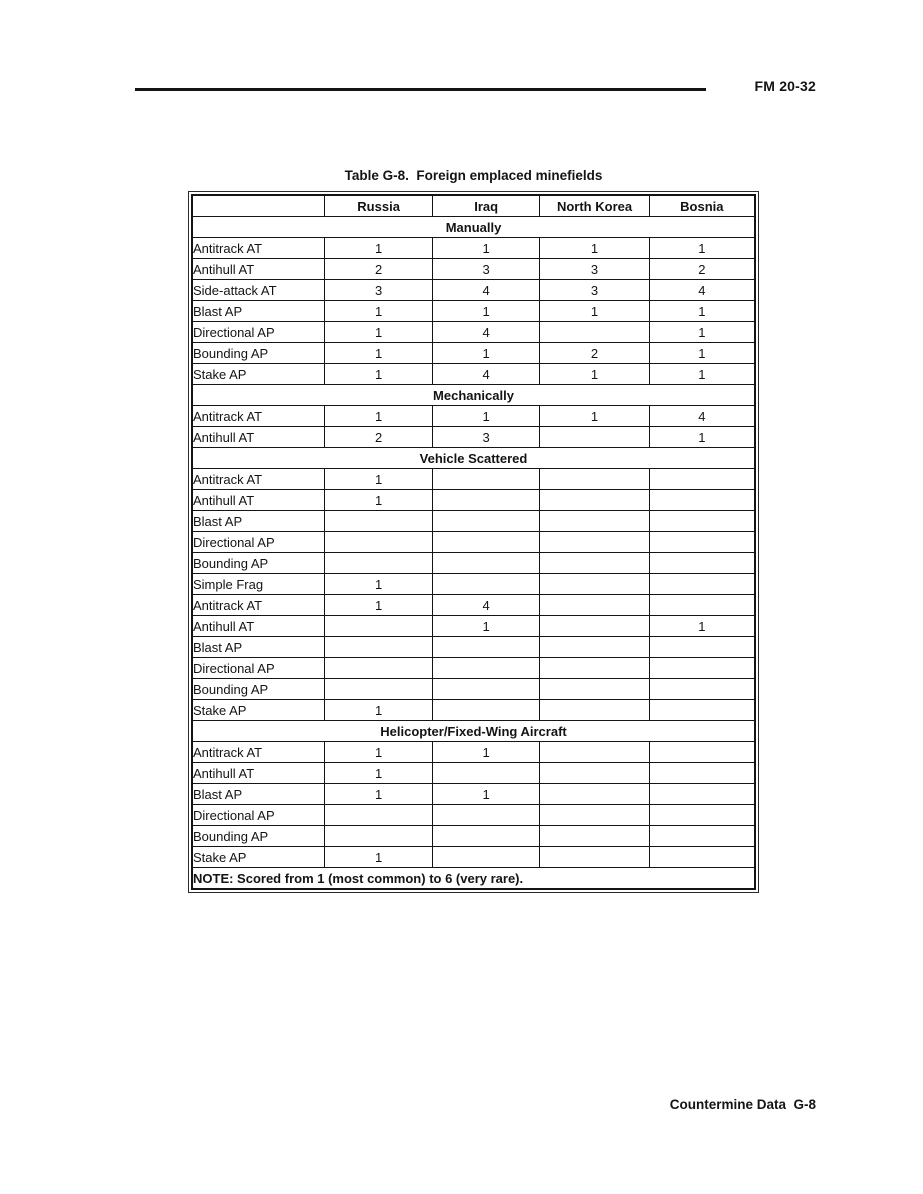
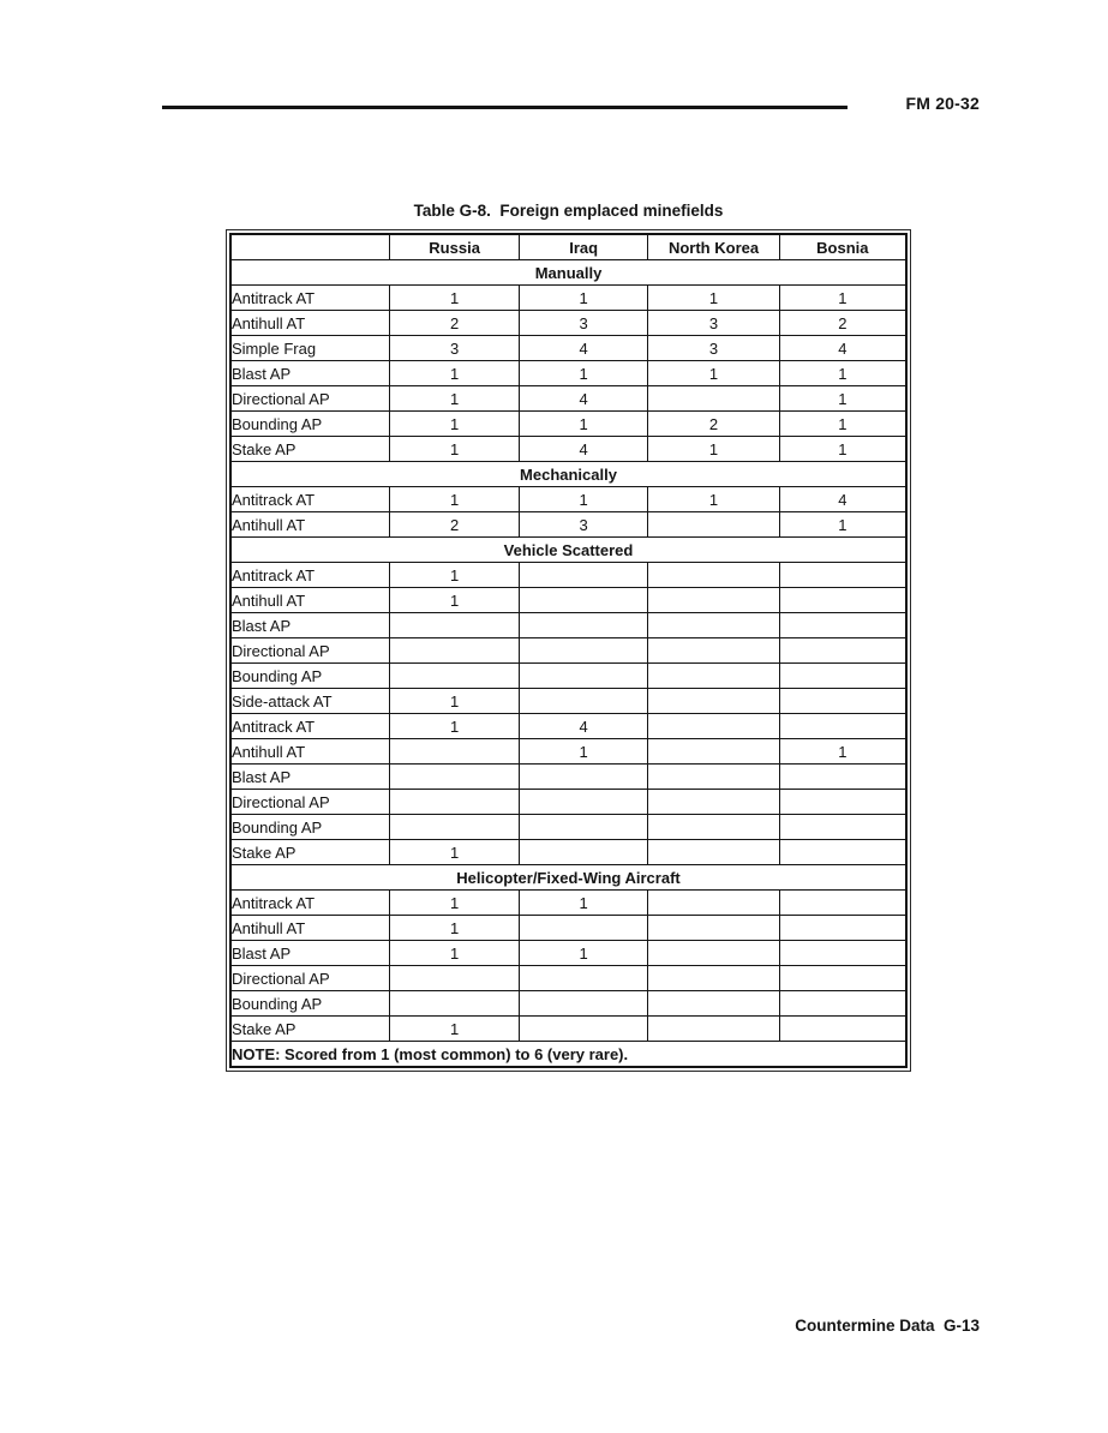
  FM 20-32
  Table G-8. Foreign emplaced minefields
  	Russia	Iraq	North Korea	Bosnia
  Manually
  Antitrack AT	1	1	1	1
  Antihull AT	2	3	3	2
- Side-attack AT	3	4	3	4
+ Simple Frag	3	4	3	4
  Blast AP	1	1	1	1
  Directional AP	1	4		1
  Bounding AP	1	1	2	1
  Stake AP	1	4	1	1
  Mechanically
  Antitrack AT	1	1	1	4
  Antihull AT	2	3		1
  Vehicle Scattered
  Antitrack AT	1
  Antihull AT	1
  Blast AP
  Directional AP
  Bounding AP
- Simple Frag	1
+ Side-attack AT	1
  Antitrack AT	1	4
  Antihull AT		1		1
  Blast AP
  Directional AP
  Bounding AP
  Stake AP	1
  Helicopter/Fixed-Wing Aircraft
  Antitrack AT	1	1
  Antihull AT	1
  Blast AP	1	1
  Directional AP
  Bounding AP
  Stake AP	1
  NOTE: Scored from 1 (most common) to 6 (very rare).
- Countermine Data G-8
+ Countermine Data G-13
